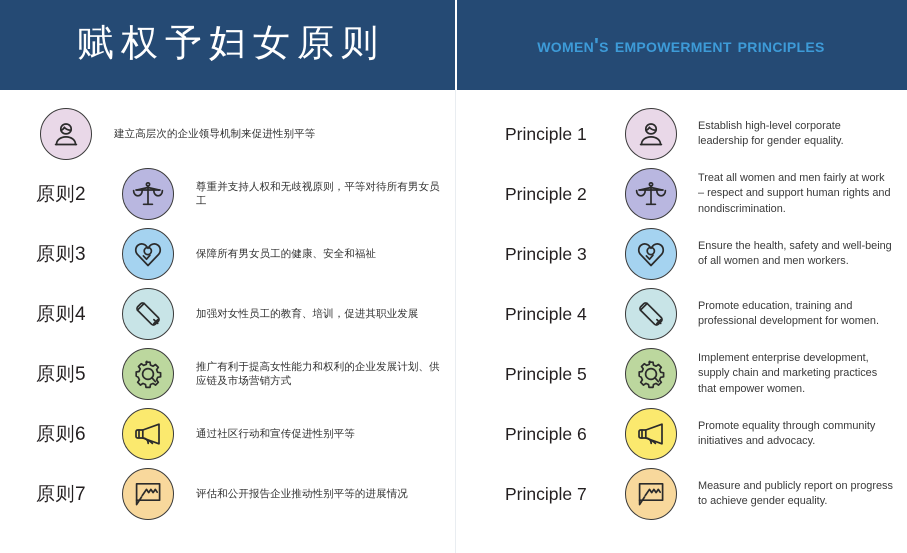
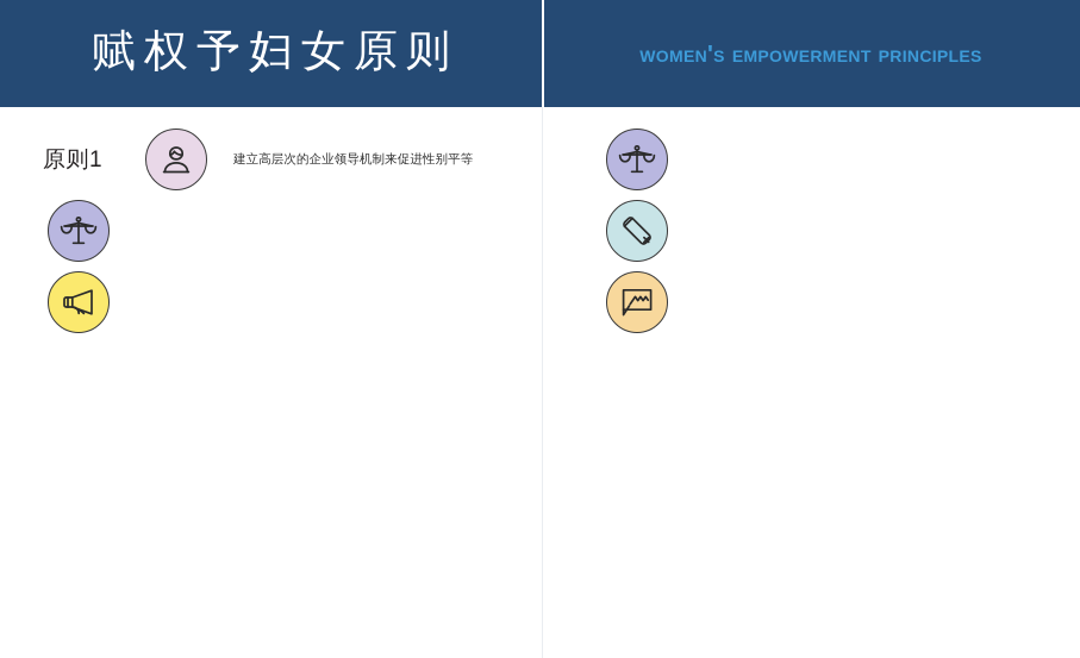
  赋权予妇女原则
  women's empowerment principles
+ 原则1
  建立高层次的企业领导机制来促进性别平等
- 原则2
- 尊重并支持人权和无歧视原则，平等对待所有男女员工
- 原则3
- 保障所有男女员工的健康、安全和福祉
- 原则4
- 加强对女性员工的教育、培训，促进其职业发展
- 原则5
- 推广有利于提高女性能力和权利的企业发展计划、供应链及市场营销方式
- 原则6
- 通过社区行动和宣传促进性别平等
- 原则7
- 评估和公开报告企业推动性别平等的进展情况
- Principle 1
- Establish high-level corporate leadership for gender equality.
- Principle 2
- Treat all women and men fairly at work – respect and support human rights and nondiscrimination.
- Principle 3
- Ensure the health, safety and well-being of all women and men workers.
- Principle 4
- Promote education, training and professional development for women.
- Principle 5
- Implement enterprise development, supply chain and marketing practices that empower women.
- Principle 6
- Promote equality through community initiatives and advocacy.
- Principle 7
- Measure and publicly report on progress to achieve gender equality.
